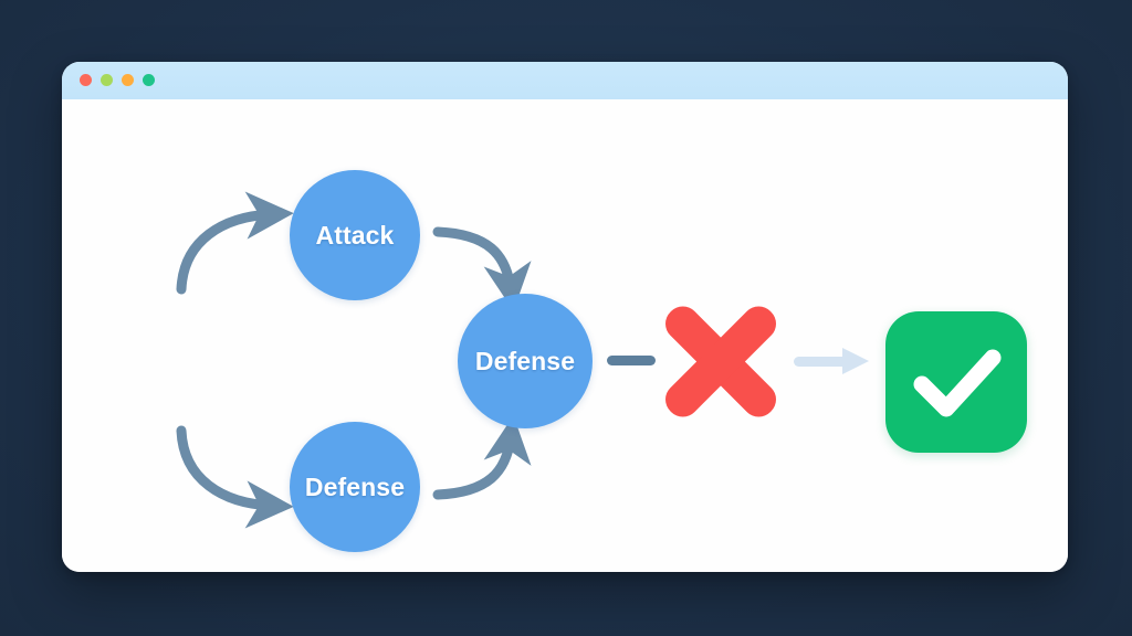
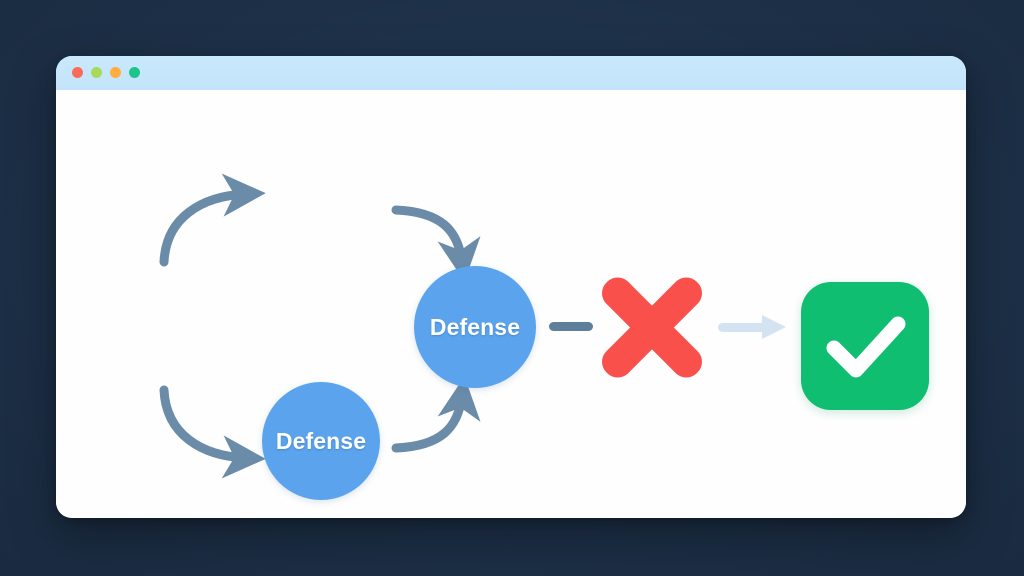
- Attack
  Defense
  Defense
